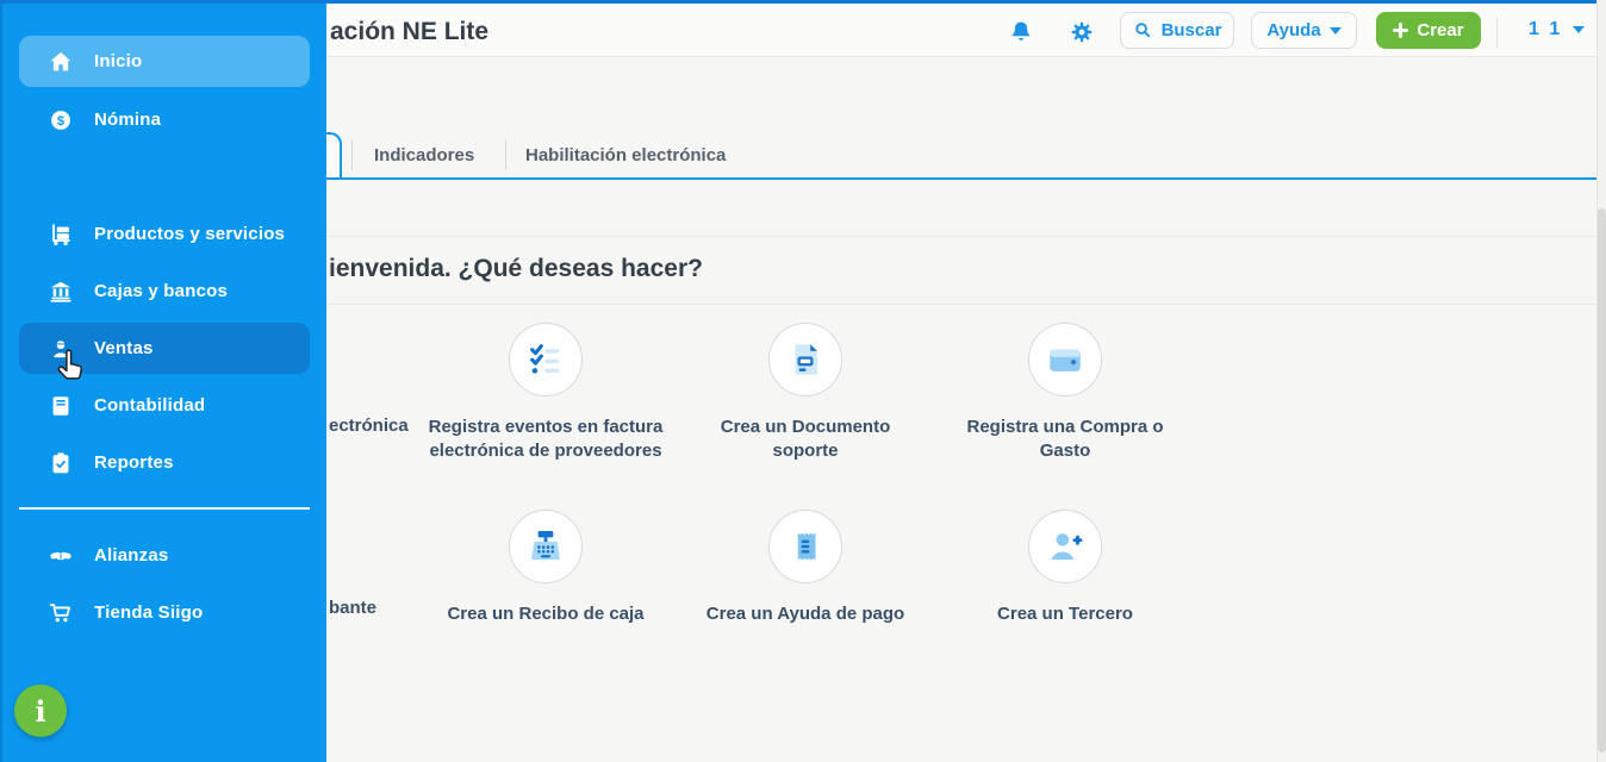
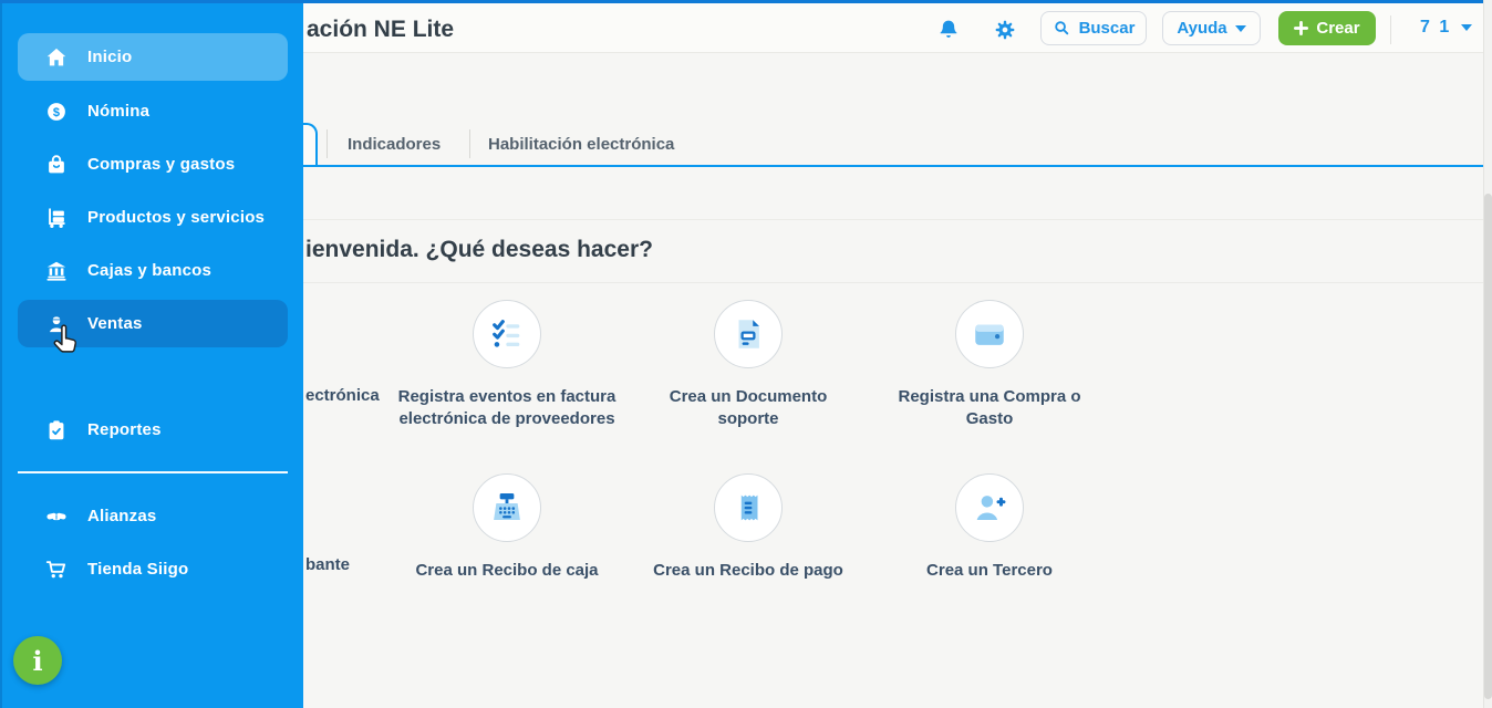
  ación NE Lite
  Buscar
  Ayuda
  Crear
- 1 1
+ 7 1
  Indicadores
  Habilitación electrónica
  ienvenida. ¿Qué deseas hacer?
  ectrónica
  Registra eventos en factura electrónica de proveedores
  Crea un Documento soporte
  Registra una Compra o Gasto
  bante
  Crea un Recibo de caja
- Crea un Ayuda de pago
+ Crea un Recibo de pago
  Crea un Tercero
  Inicio
  $
  Nómina
+ Compras y gastos
  Productos y servicios
  Cajas y bancos
  Ventas
- Contabilidad
  Reportes
  Alianzas
  Tienda Siigo
  i
